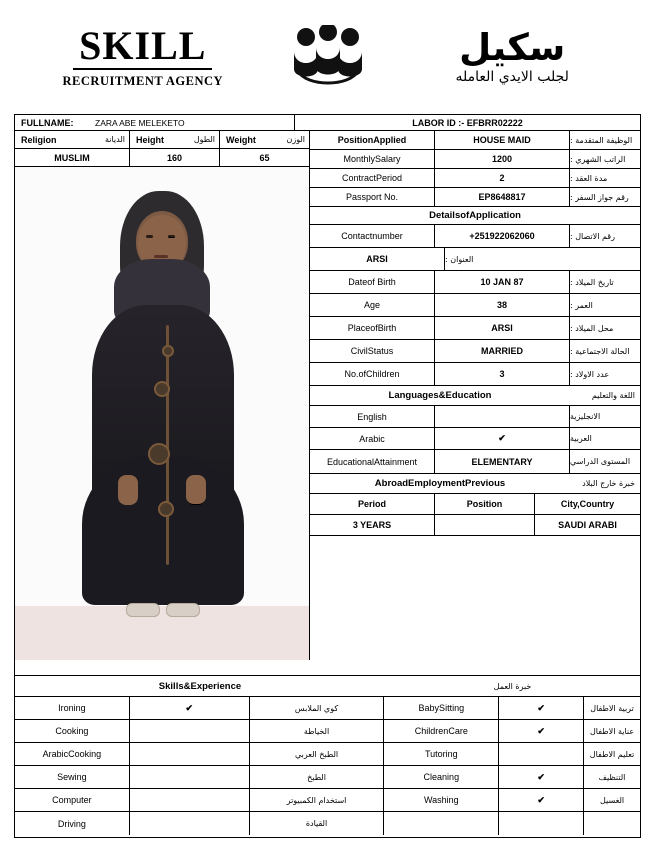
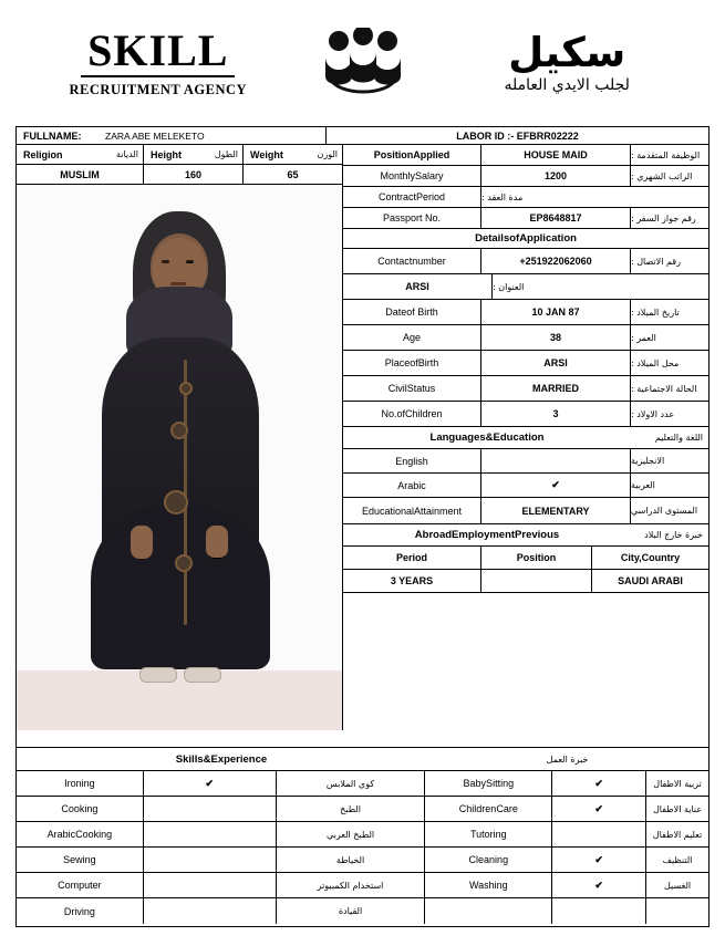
  SKILL
  RECRUITMENT AGENCY
  سكيل
  لجلب الايدي العامله
  FULLNAME:
  ZARA ABE MELEKETO
  LABOR ID :- EFBRR02222
  Religion
  الديانة
  Height
  الطول
  Weight
  الوزن
  MUSLIM
  160
  65
  PositionApplied
  HOUSE MAID
  الوظيفة المتقدمة :
  MonthlySalary
  1200
  الراتب الشهري :
  ContractPeriod
- 2
  مدة العقد :
  Passport No.
  EP8648817
  رقم جواز السفر :
  DetailsofApplication
  Contactnumber
  +251922062060
  رقم الاتصال :
  ARSI
  العنوان :
  Dateof Birth
  10 JAN 87
  تاريخ الميلاد :
  Age
  38
  العمر :
  PlaceofBirth
  ARSI
  محل الميلاد :
  CivilStatus
  MARRIED
  الحالة الاجتماعية :
  No.ofChildren
  3
  عدد الاولاد :
  Languages&Education
  اللغة والتعليم
  English
  الانجليزية
  Arabic
  ✔
  العربية
  EducationalAttainment
  ELEMENTARY
  المستوى الدراسي
  AbroadEmploymentPrevious
  خبرة خارج البلاد
  Period
  Position
  City,Country
  3 YEARS
  SAUDI ARABI
  Skills&Experience
  خبرة العمل
  Ironing
  ✔
  كوي الملابس
  BabySitting
  ✔
  تربية الاطفال
  Cooking
- الخياطة
+ الطبخ
  ChildrenCare
  ✔
  عناية الاطفال
  ArabicCooking
  الطبخ العربي
  Tutoring
  تعليم الاطفال
  Sewing
- الطبخ
+ الخياطة
  Cleaning
  ✔
  التنظيف
  Computer
  استخدام الكمبيوتر
  Washing
  ✔
  الغسيل
  Driving
  القيادة
